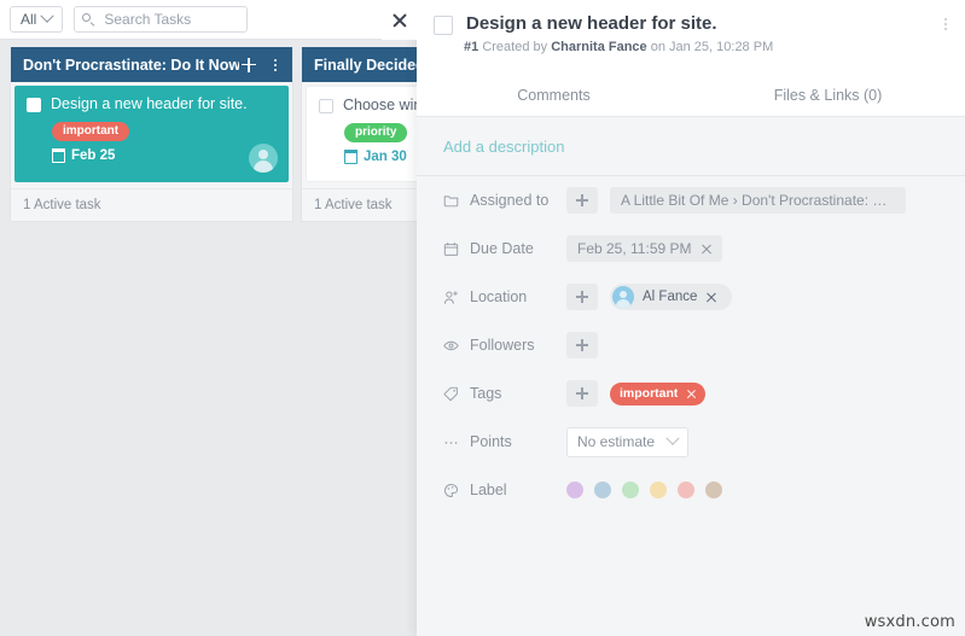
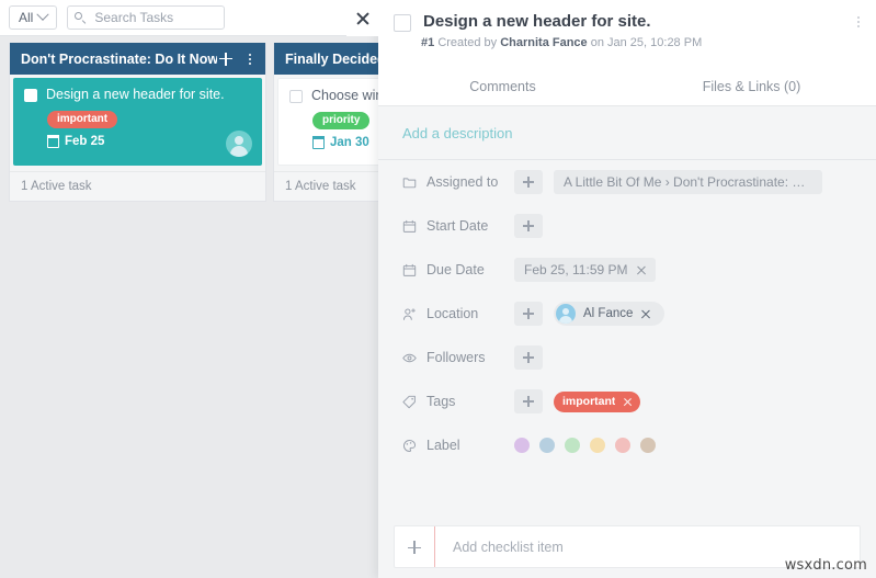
  All
  Search Tasks
  Don't Procrastinate: Do It Now
  Design a new header for site.
  important
  Feb 25
  1 Active task
  Finally Decide
  Choose wi
  priority
  Jan 30
  1 Active task
  Design a new header for site.
  #1 Created by Charnita Fance on Jan 25, 10:28 PM
  Comments
  Files & Links (0)
  Add a description
  Assigned to
  A Little Bit Of Me › Don't Procrastinate: D...
+ Start Date
  Due Date
  Feb 25, 11:59 PM
  Location
  Al Fance
  Followers
  Tags
  important
- Points
- No estimate
  Label
+ Add checklist item
  wsxdn.com
